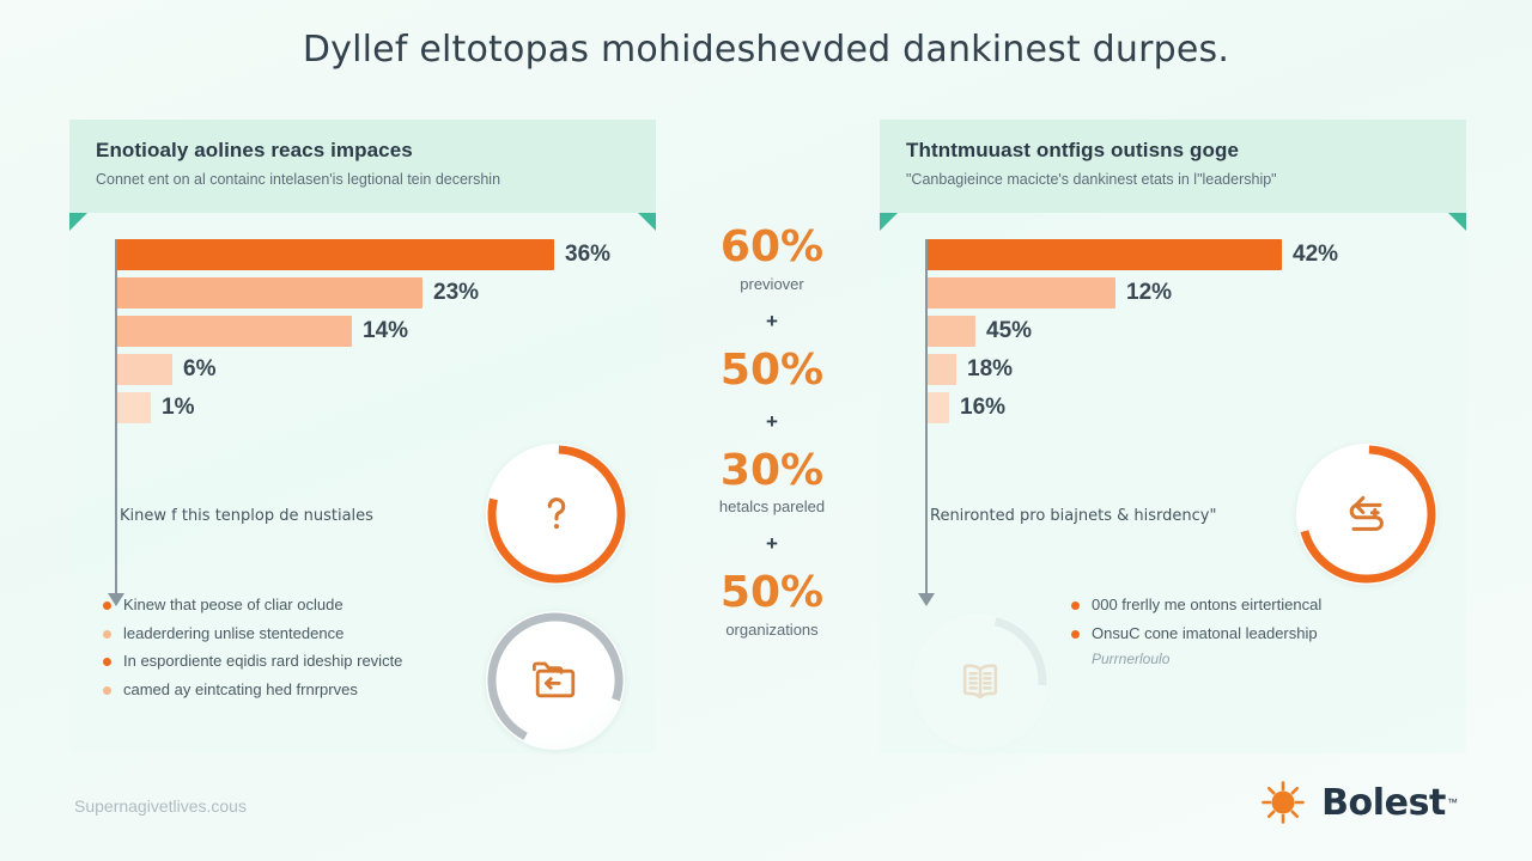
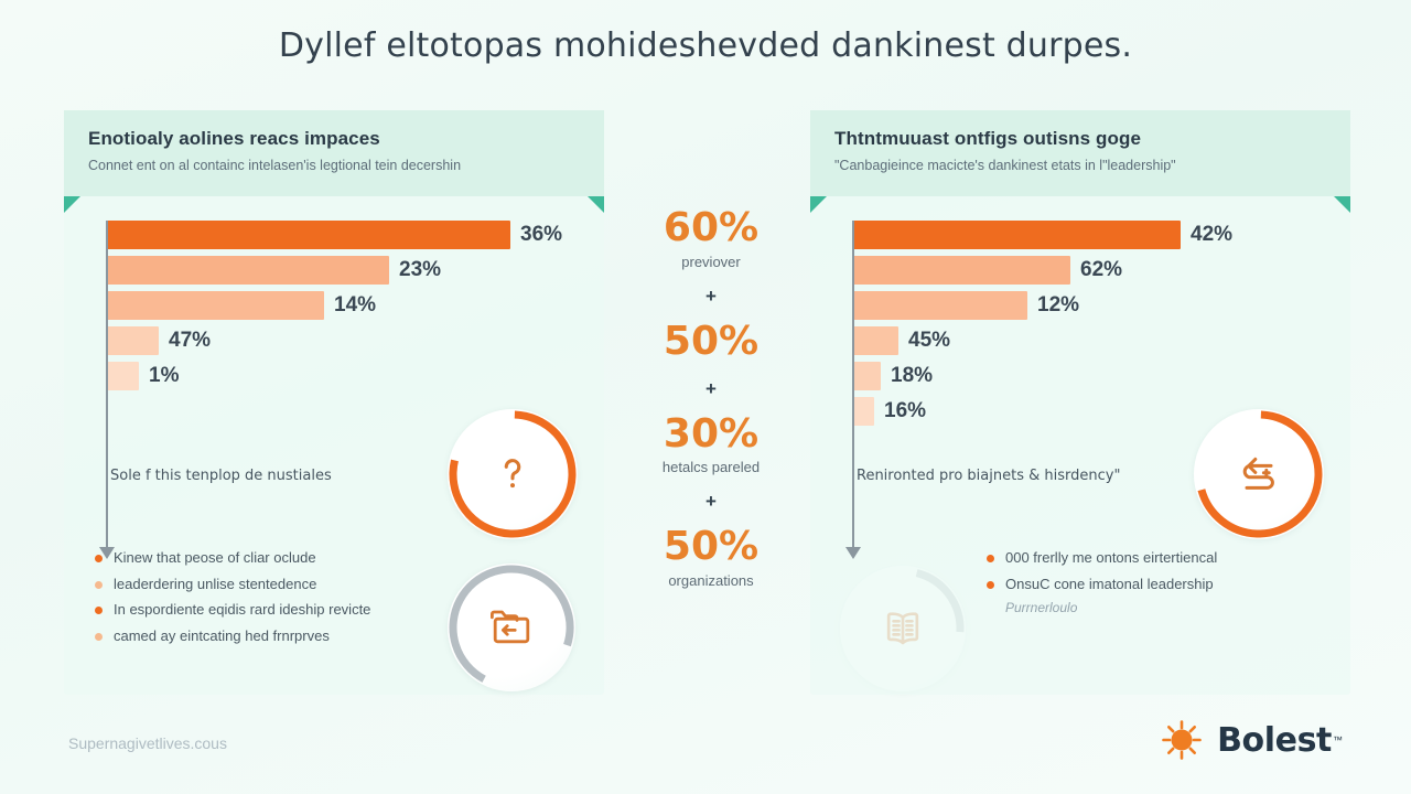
  Dyllef eltotopas mohideshevded dankinest durpes.
  Enotioaly aolines reacs impaces
  Connet ent on al containc intelasen'is legtional tein decershin
  36%
  23%
  14%
- 6%
+ 47%
  1%
- Kinew f this tenplop de nustiales
+ Sole f this tenplop de nustiales
  Kinew that peose of cliar oclude
  leaderdering unlise stentedence
  In espordiente eqidis rard ideship revicte
  camed ay eintcating hed frnrprves
  60%
  previover
  +
  50%
  +
  30%
  hetalcs pareled
  +
  50%
  organizations
  Thtntmuuast ontfigs outisns goge
  "Canbagieince macicte's dankinest etats in l"leadership"
  42%
+ 62%
  12%
  45%
  18%
  16%
  Renironted pro biajnets & hisrdency"
  000 frerlly me ontons eirtertiencal
  OnsuC cone imatonal leadership
  Purrnerloulo
  Supernagivetlives.cous
  Bolest™
